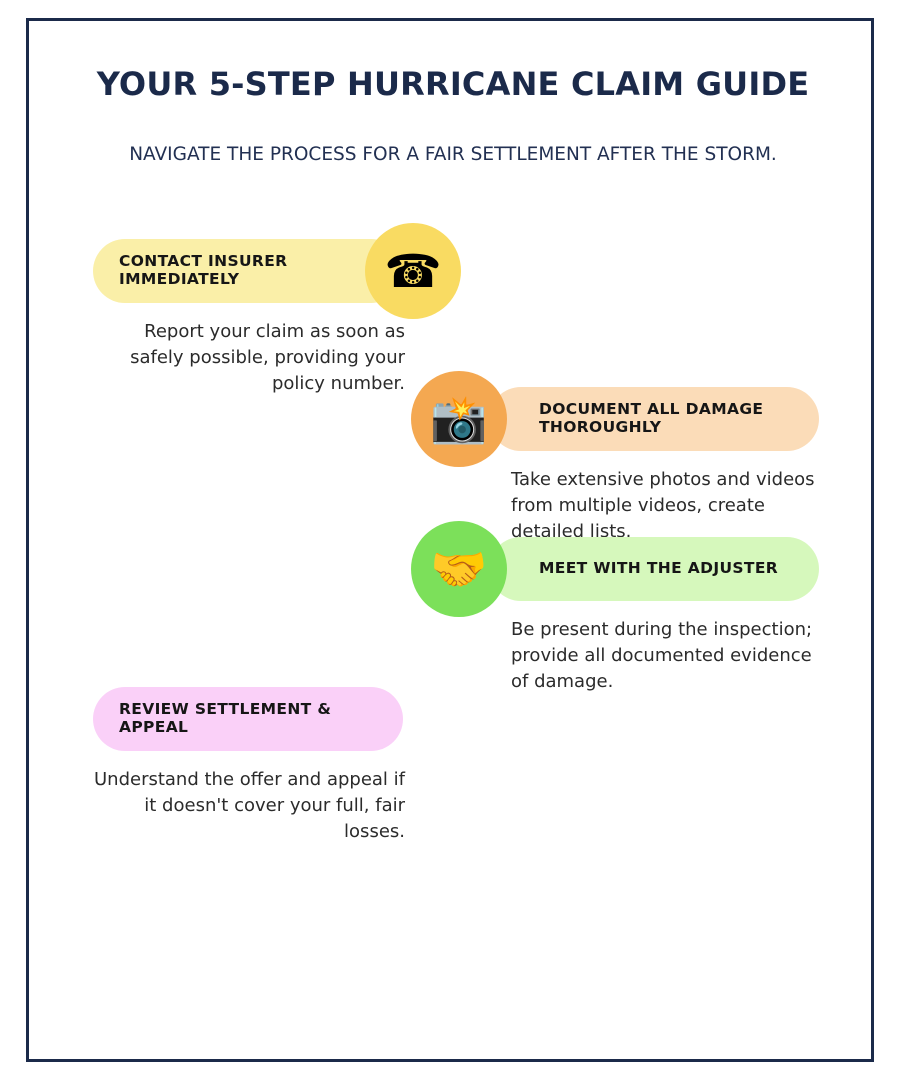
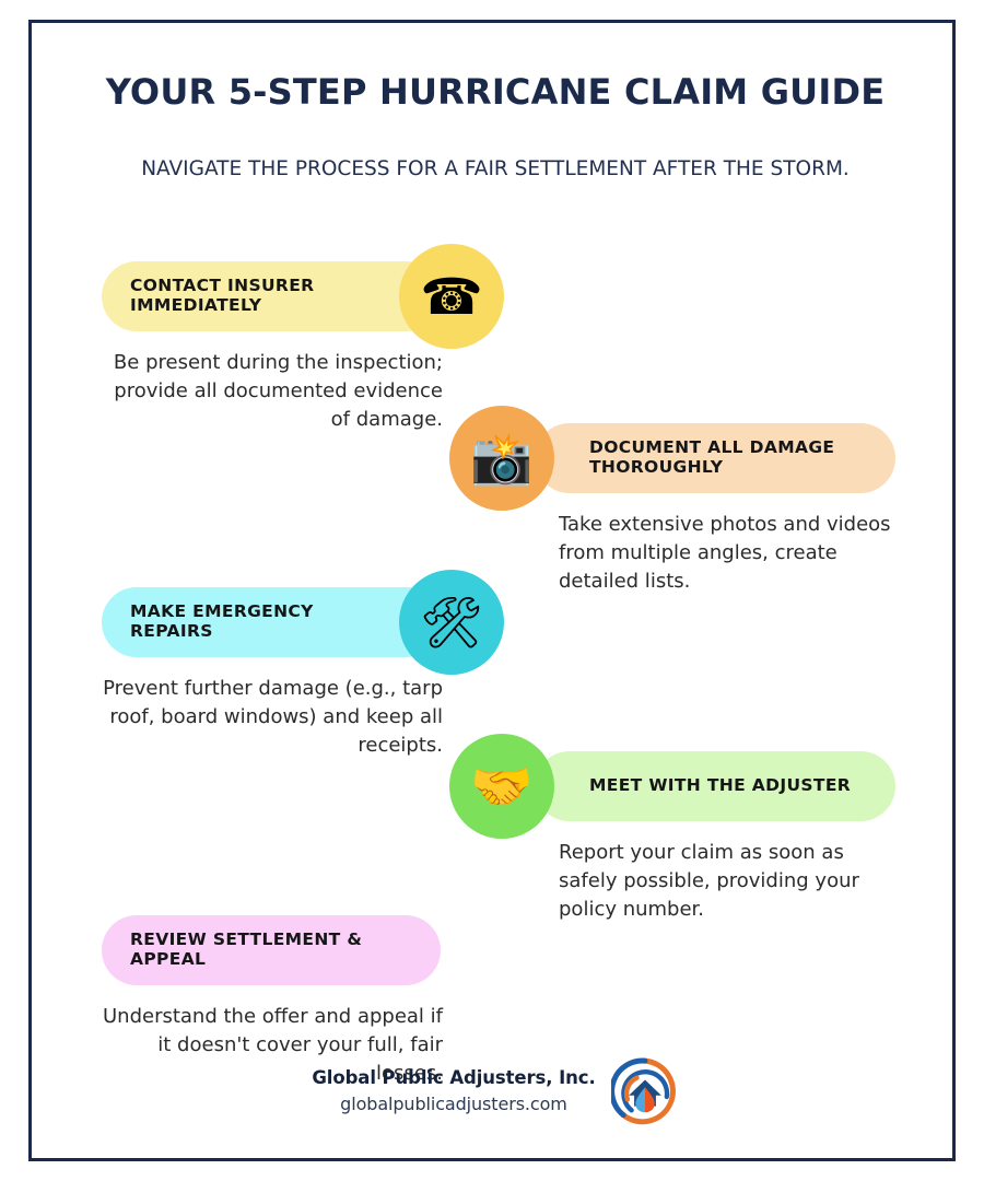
  YOUR 5-STEP HURRICANE CLAIM GUIDE
  NAVIGATE THE PROCESS FOR A FAIR SETTLEMENT AFTER THE STORM.
  CONTACT INSURER IMMEDIATELY
  ☎
- Report your claim as soon as safely possible, providing your policy number.
+ Be present during the inspection; provide all documented evidence of damage.
  DOCUMENT ALL DAMAGE THOROUGHLY
  📸
- Take extensive photos and videos from multiple videos, create detailed lists.
+ Take extensive photos and videos from multiple angles, create detailed lists.
+ MAKE EMERGENCY REPAIRS
+ 🛠
+ Prevent further damage (e.g., tarp roof, board windows) and keep all receipts.
  MEET WITH THE ADJUSTER
  🤝
- Be present during the inspection; provide all documented evidence of damage.
+ Report your claim as soon as safely possible, providing your policy number.
  REVIEW SETTLEMENT & APPEAL
  Understand the offer and appeal if it doesn't cover your full, fair losses.
+ Global Public Adjusters, Inc.
+ globalpublicadjusters.com
